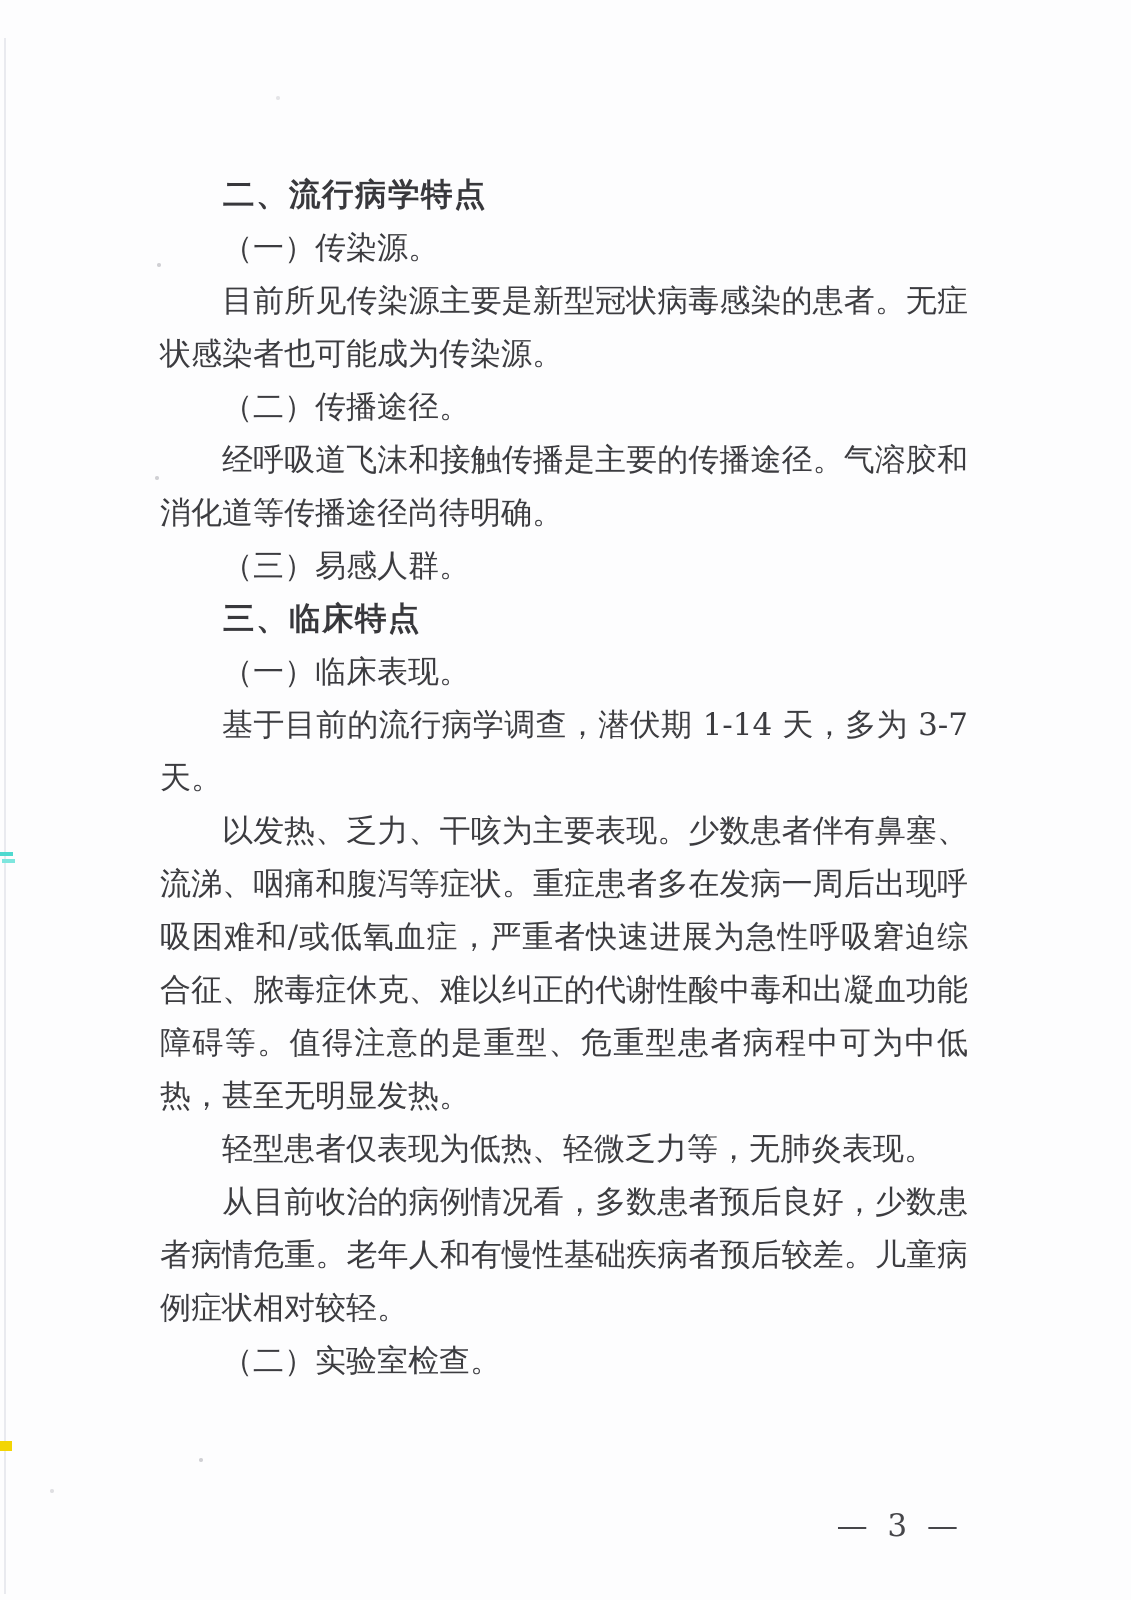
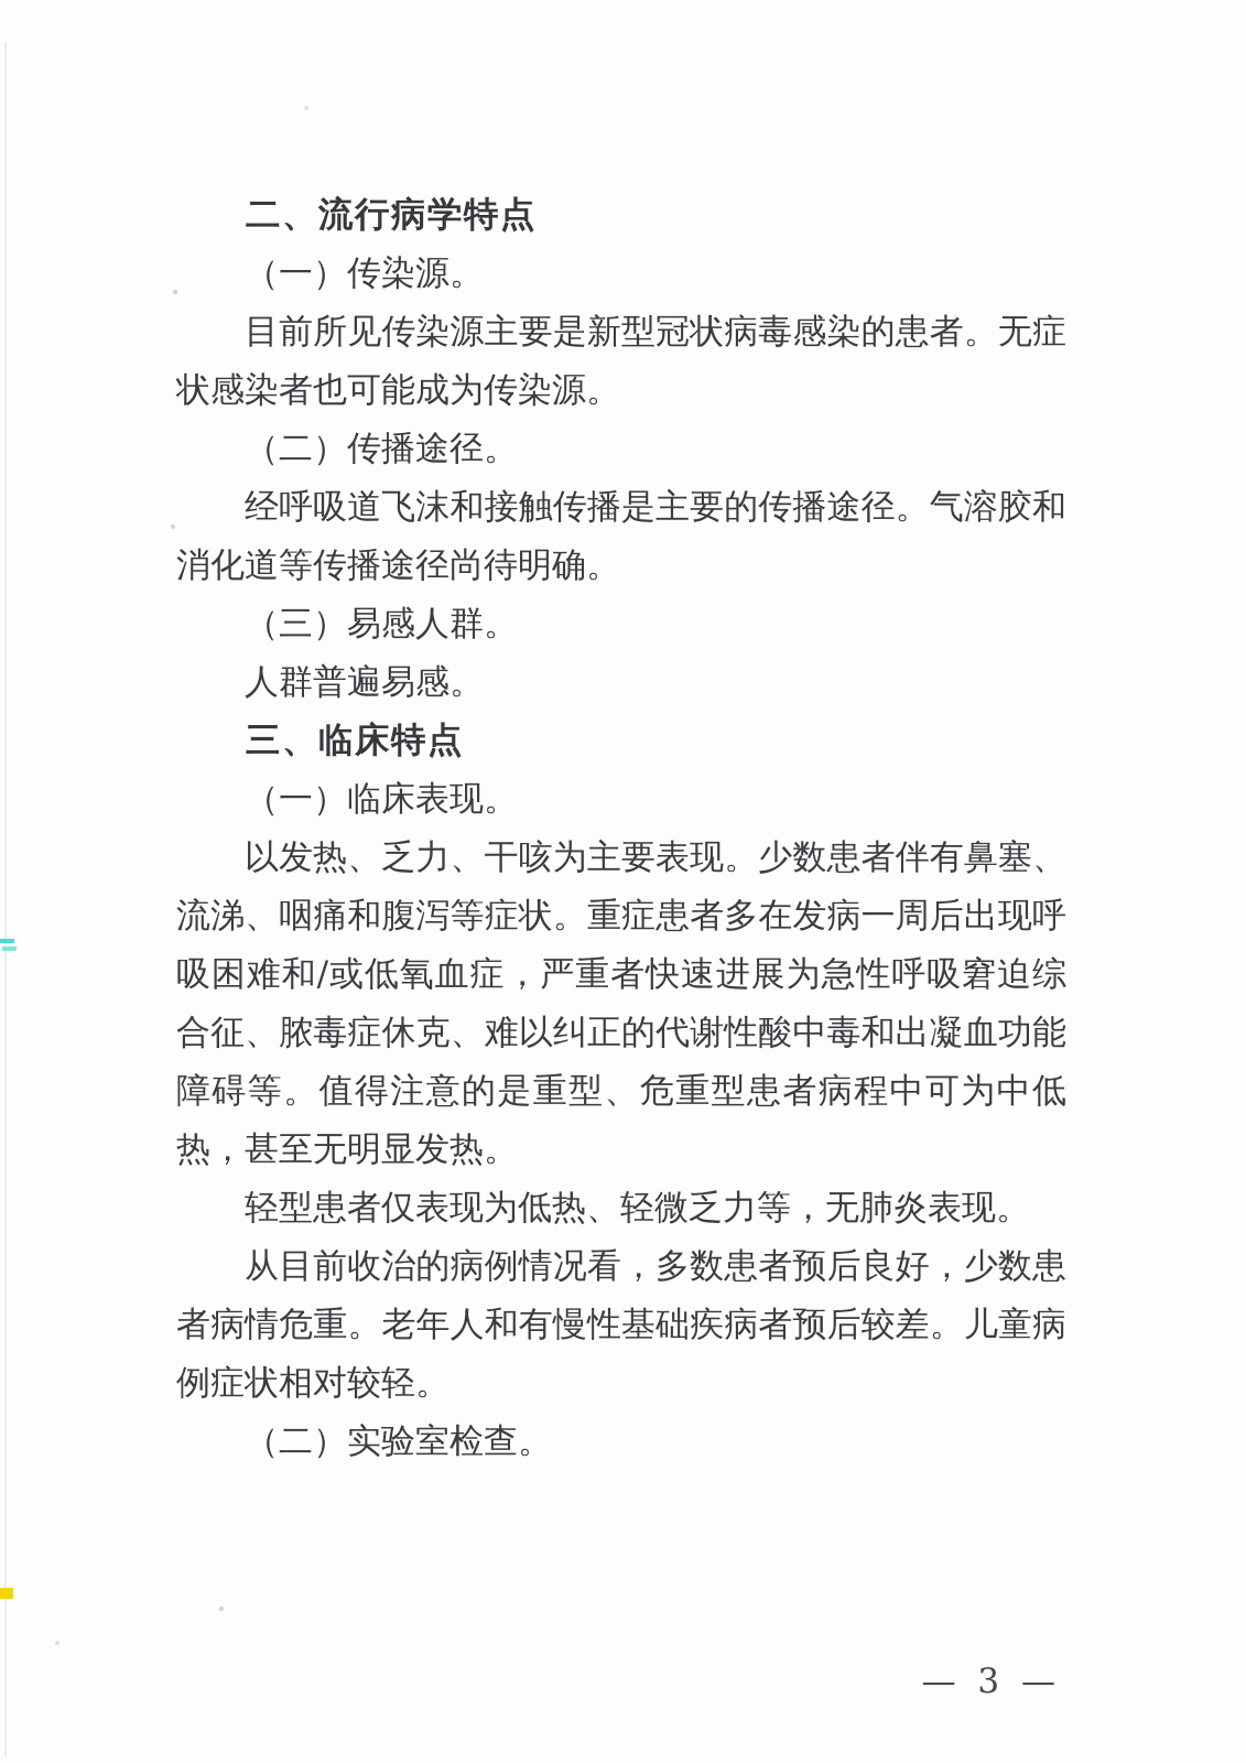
  二、流行病学特点
  （一）传染源。
  目前所见传染源主要是新型冠状病毒感染的患者。无症状感染者也可能成为传染源。
  （二）传播途径。
  经呼吸道飞沫和接触传播是主要的传播途径。气溶胶和消化道等传播途径尚待明确。
  （三）易感人群。
+ 人群普遍易感。
  三、临床特点
  （一）临床表现。
- 基于目前的流行病学调查，潜伏期 1-14 天，多为 3-7 天。
  以发热、乏力、干咳为主要表现。少数患者伴有鼻塞、流涕、咽痛和腹泻等症状。重症患者多在发病一周后出现呼吸困难和/或低氧血症，严重者快速进展为急性呼吸窘迫综合征、脓毒症休克、难以纠正的代谢性酸中毒和出凝血功能障碍等。值得注意的是重型、危重型患者病程中可为中低热，甚至无明显发热。
  轻型患者仅表现为低热、轻微乏力等，无肺炎表现。
  从目前收治的病例情况看，多数患者预后良好，少数患者病情危重。老年人和有慢性基础疾病者预后较差。儿童病例症状相对较轻。
  （二）实验室检查。
  — 3 —
